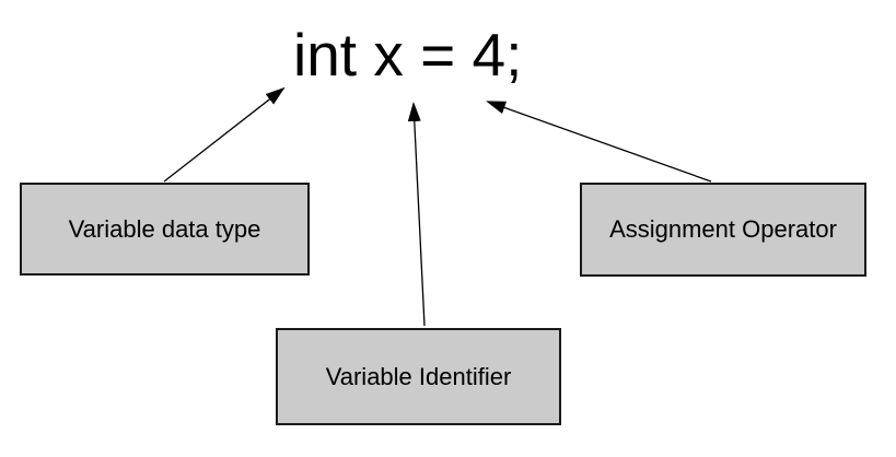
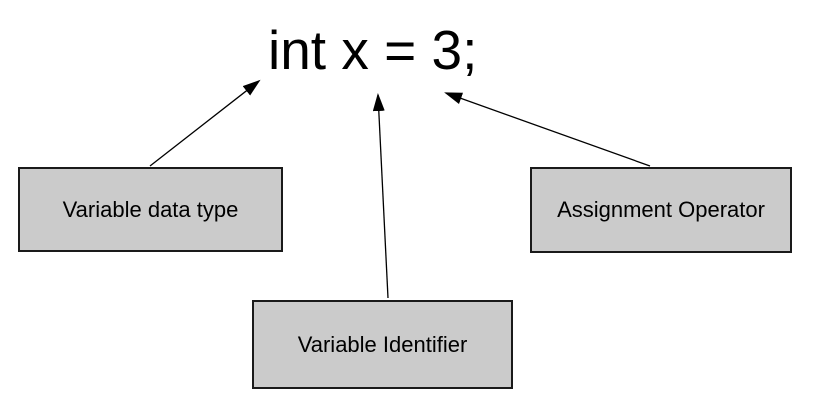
- int x = 4;
+ int x = 3;
  Variable data type
  Assignment Operator
  Variable Identifier
